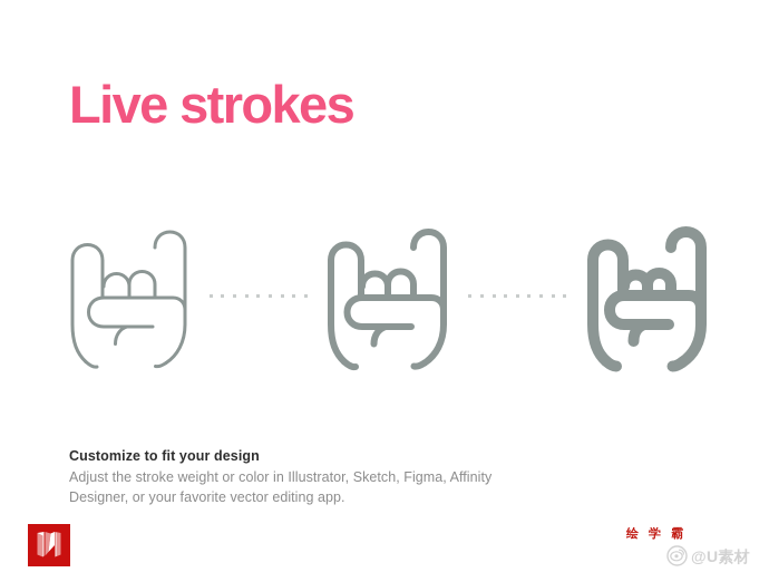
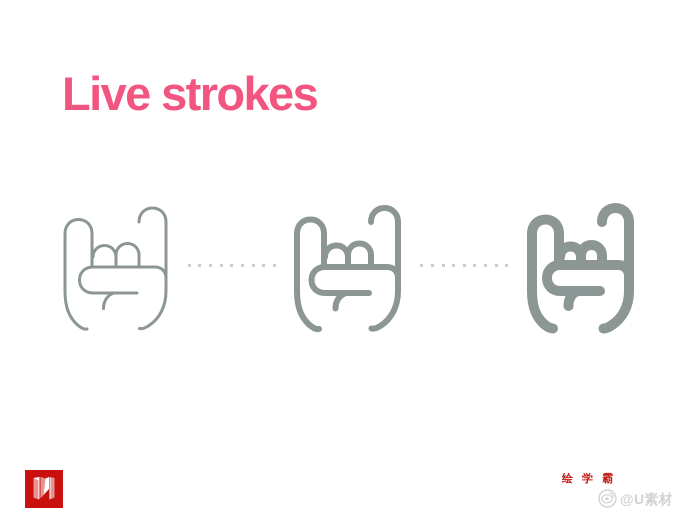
  Live strokes
- Customize to fit your design
- Adjust the stroke weight or color in Illustrator, Sketch, Figma, Affinity Designer, or your favorite vector editing app.
  绘 学 霸
  @U素材
